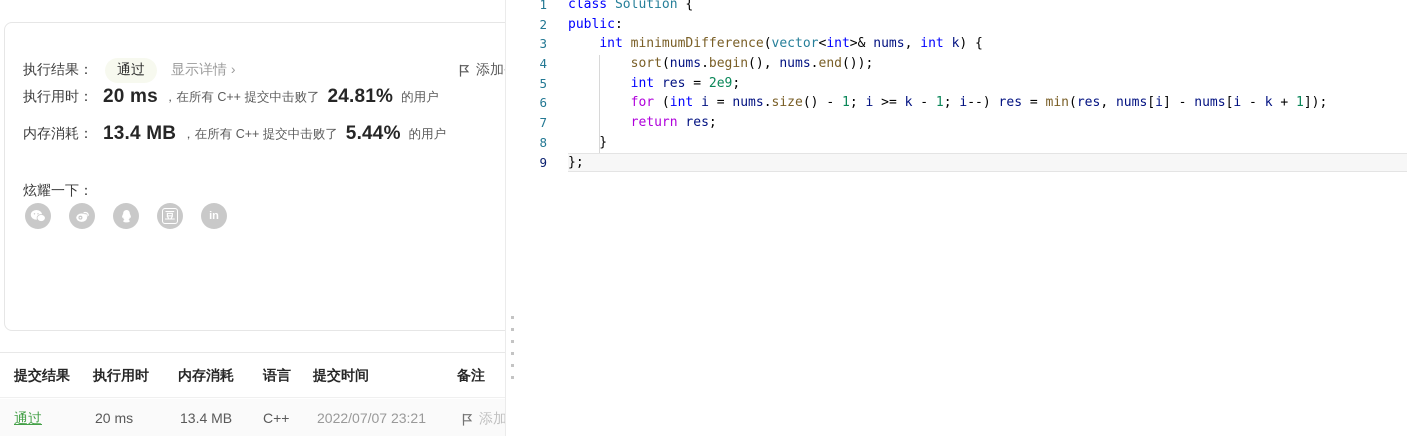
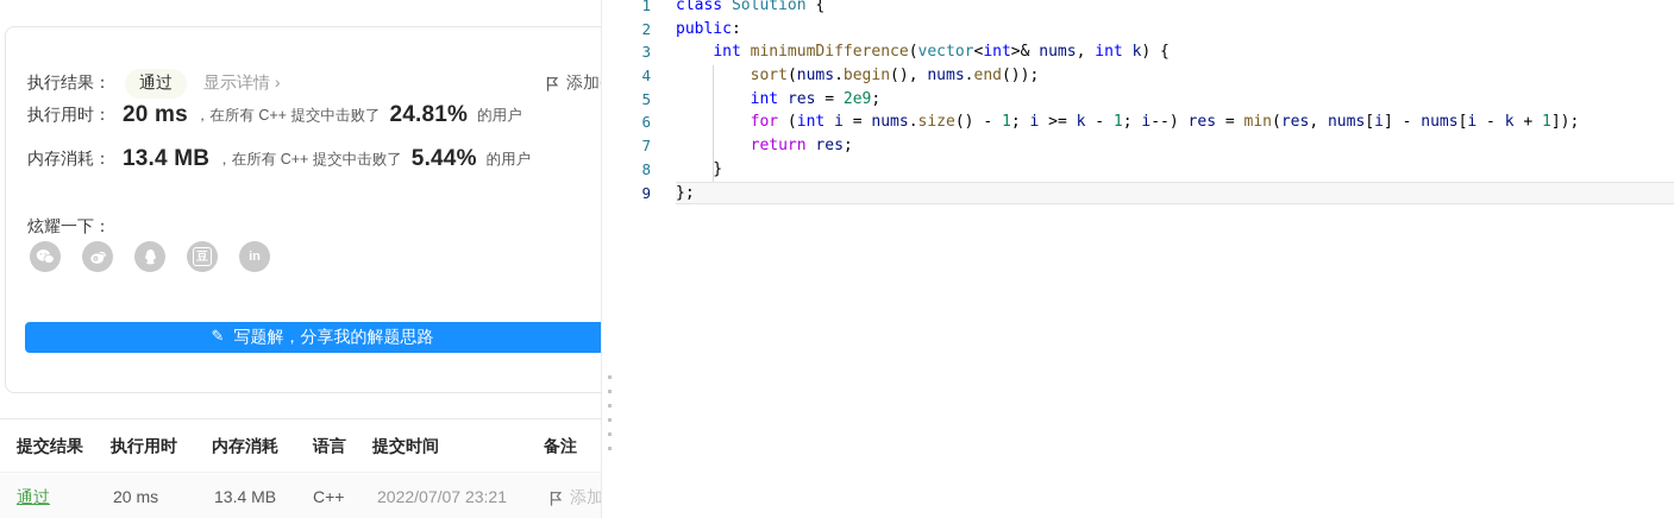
  执行结果：
  通过
  显示详情 ›
  执行用时：
  20 ms
  ，在所有 C++ 提交中击败了
  24.81%
  的用户
  内存消耗：
  13.4 MB
  ，在所有 C++ 提交中击败了
  5.44%
  的用户
  炫耀一下：
  豆
  in
+ ✎
+ 写题解，分享我的解题思路
  提交结果
  执行用时
  内存消耗
  语言
  提交时间
  备注
  通过
  20 ms
  13.4 MB
  C++
  2022/07/07 23:21
  添加
  1
  class Solution {
  2
  public:
  3
  int minimumDifference(vector<int>& nums, int k) {
  4
  sort(nums.begin(), nums.end());
  5
  int res = 2e9;
  6
  for (int i = nums.size() - 1; i >= k - 1; i--) res = min(res, nums[i] - nums[i - k + 1]);
  7
  return res;
  8
  }
  9
  };
